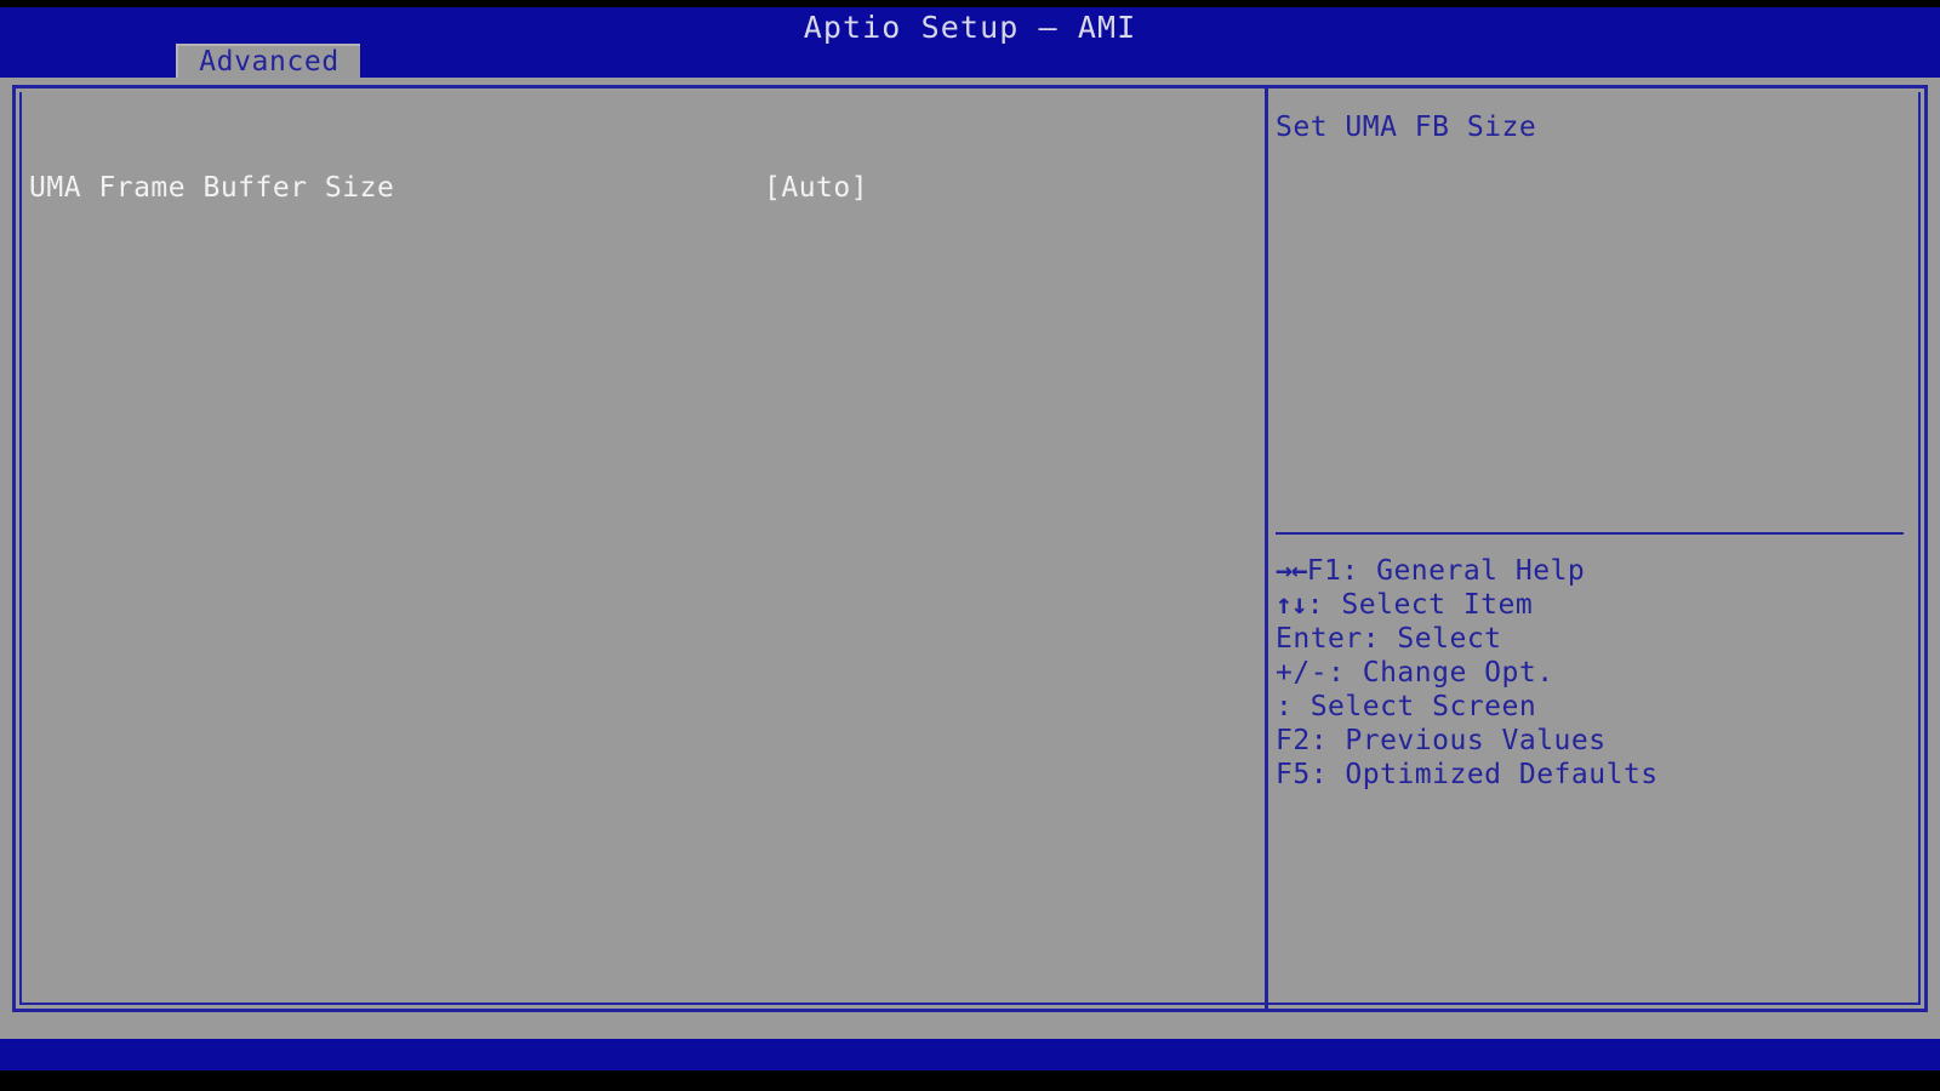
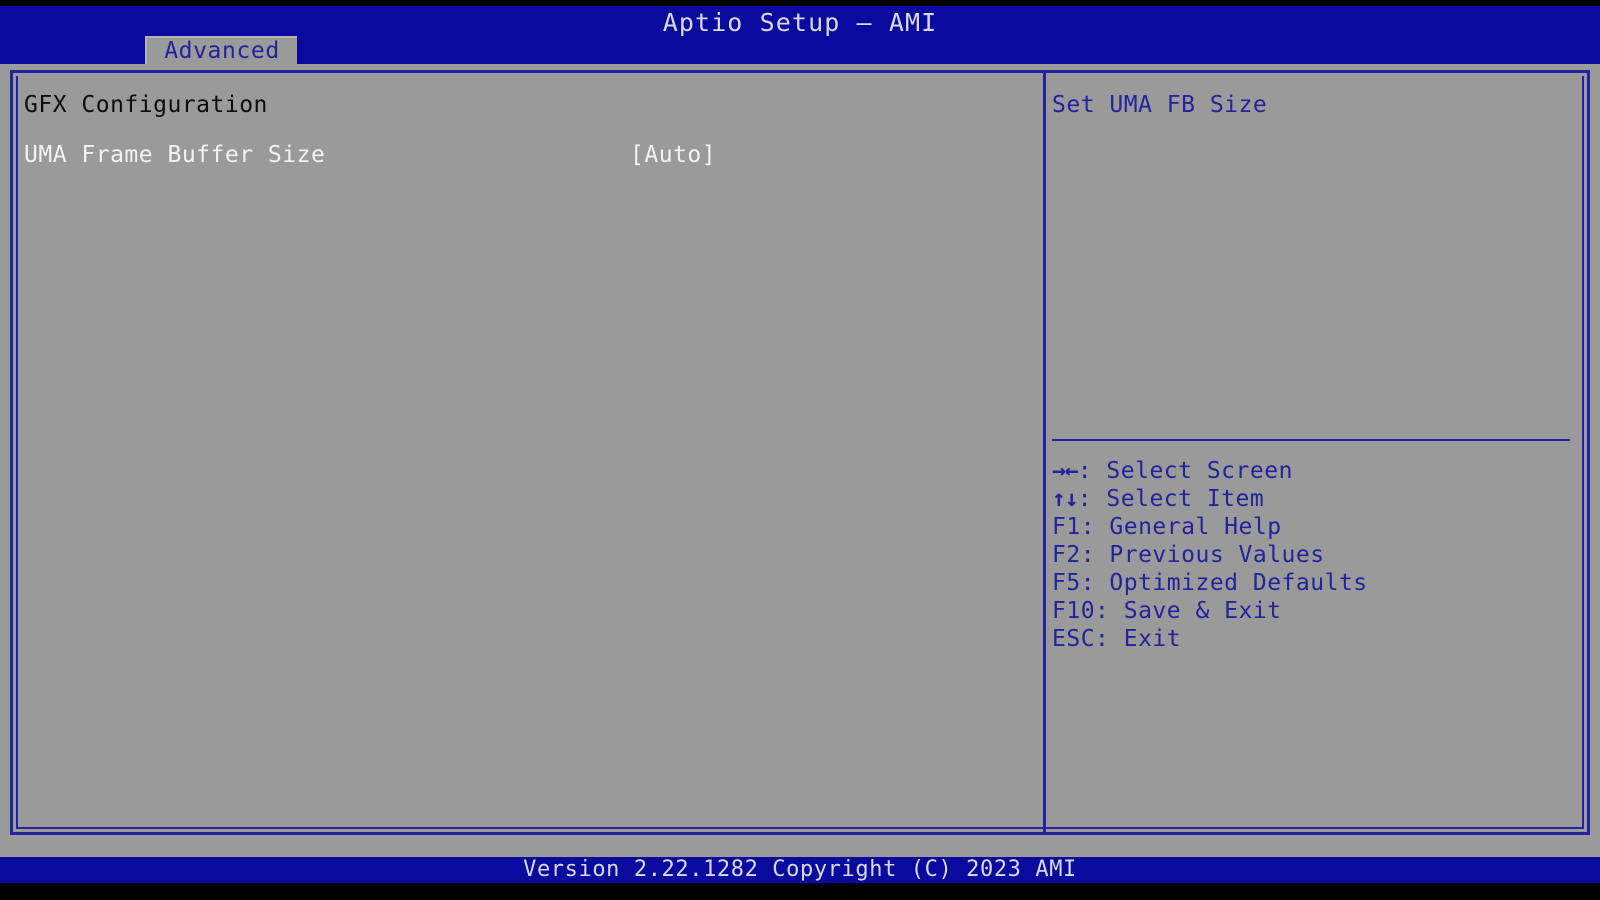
  Aptio Setup – AMI
  Advanced
+ GFX Configuration
  UMA Frame Buffer Size
  [Auto]
  Set UMA FB Size
- →←F1: General Help
+ →←: Select Screen
  ↑↓: Select Item
- Enter: Select
- +/-: Change Opt.
- : Select Screen
+ F1: General Help
  F2: Previous Values
  F5: Optimized Defaults
+ F10: Save & Exit
+ ESC: Exit
+ Version 2.22.1282 Copyright (C) 2023 AMI
